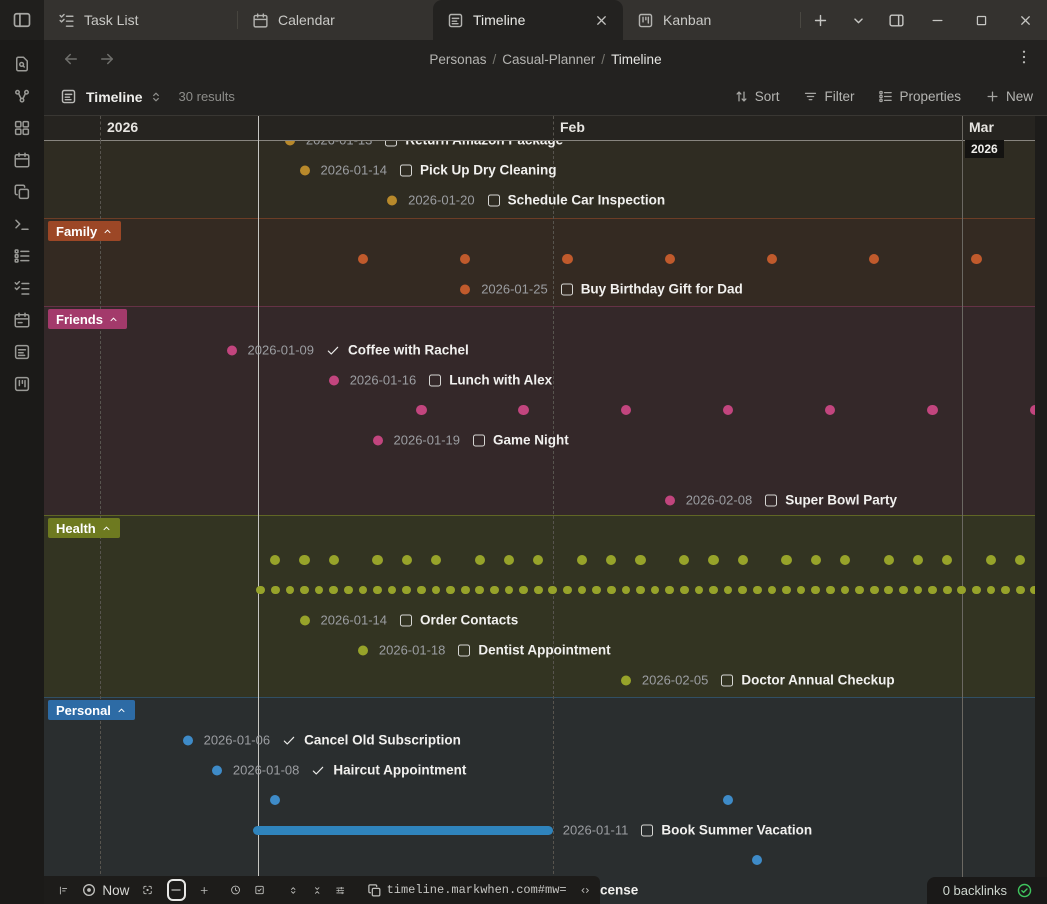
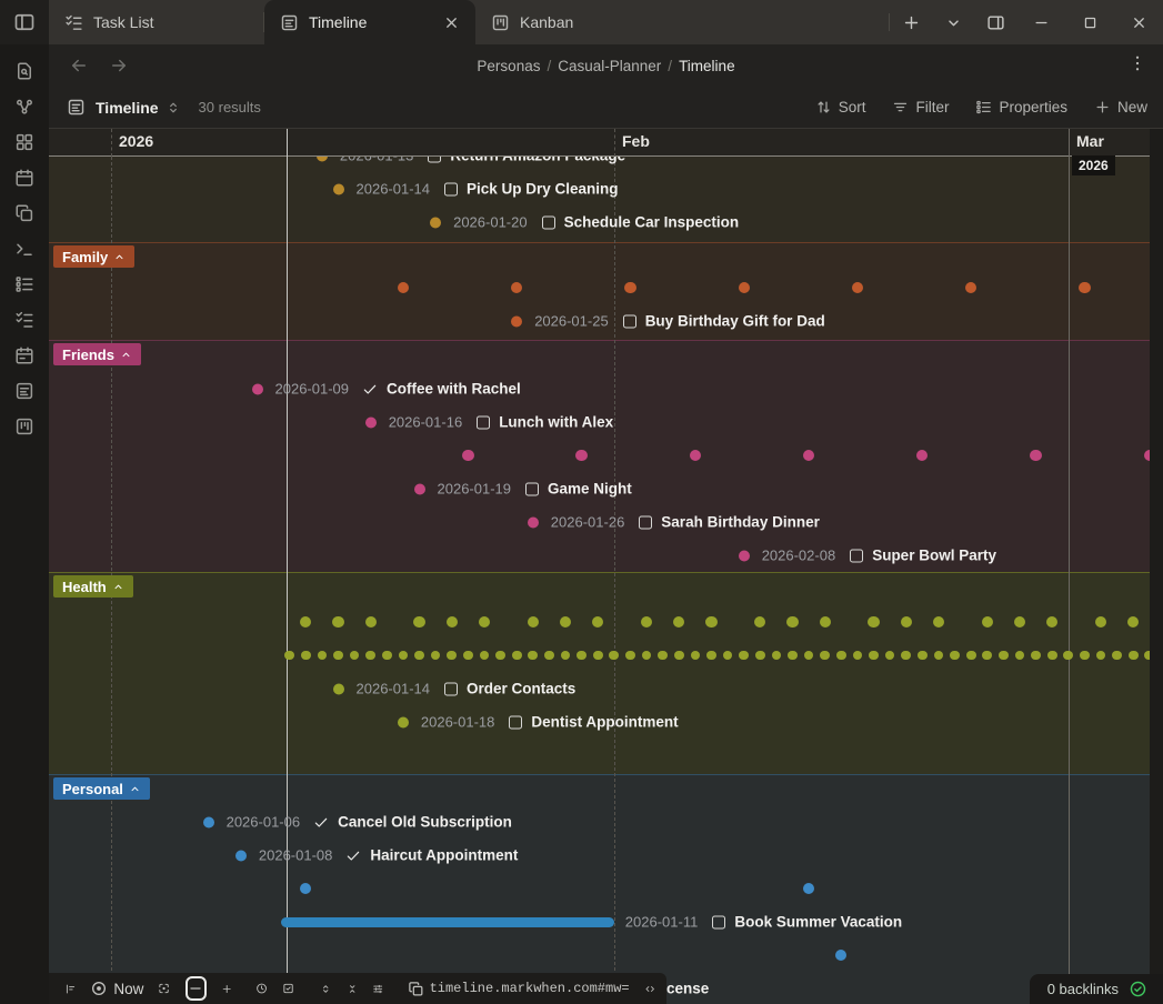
  Task List
- Calendar
  Timeline
  Kanban
  Personas / Casual-Planner / Timeline
  Timeline
  30 results
  Sort
  Filter
  Properties
  New
  2026
  Feb
  Mar
  2026
  2026-01-14
  Pick Up Dry Cleaning
  2026-01-20
  Schedule Car Inspection
  Family
  2026-01-25
  Buy Birthday Gift for Dad
  Friends
  2026-01-09
  Coffee with Rachel
  2026-01-16
  Lunch with Alex
  2026-01-19
  Game Night
+ 2026-01-26
+ Sarah Birthday Dinner
  2026-02-08
  Super Bowl Party
  Health
  2026-01-14
  Order Contacts
  2026-01-18
  Dentist Appointment
- 2026-02-05
- Doctor Annual Checkup
  Personal
  2026-01-06
  Cancel Old Subscription
  2026-01-08
  Haircut Appointment
  2026-01-11
  Book Summer Vacation
  cense
  Now
  timeline.markwhen.com#mw=
  0 backlinks
